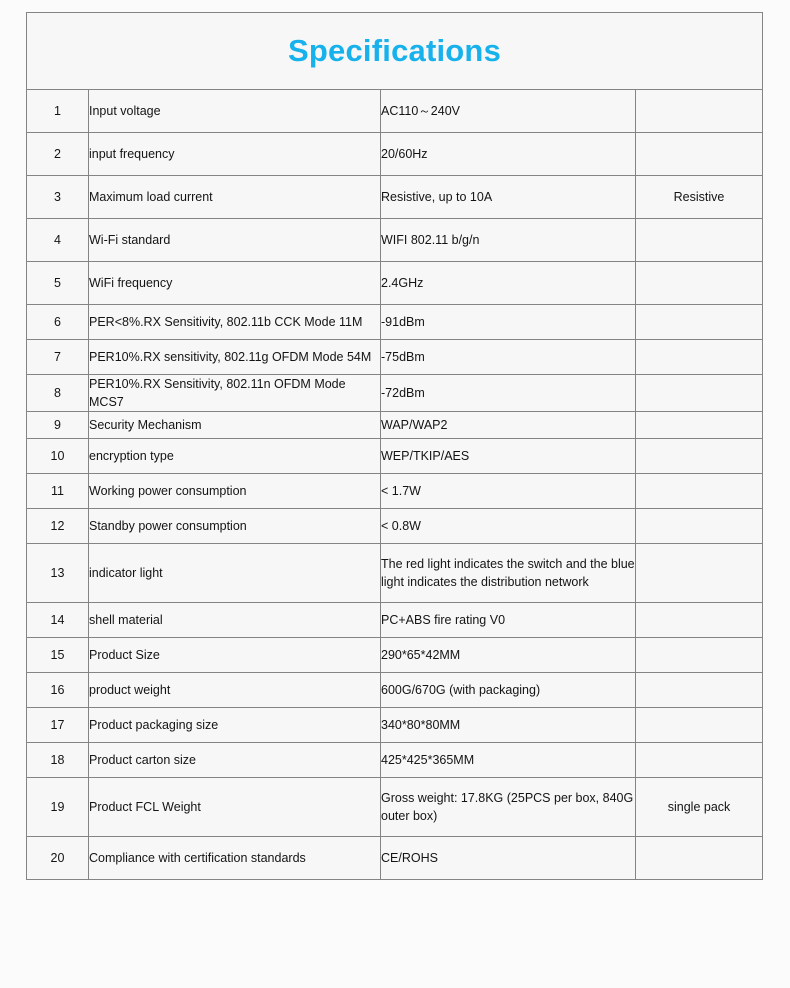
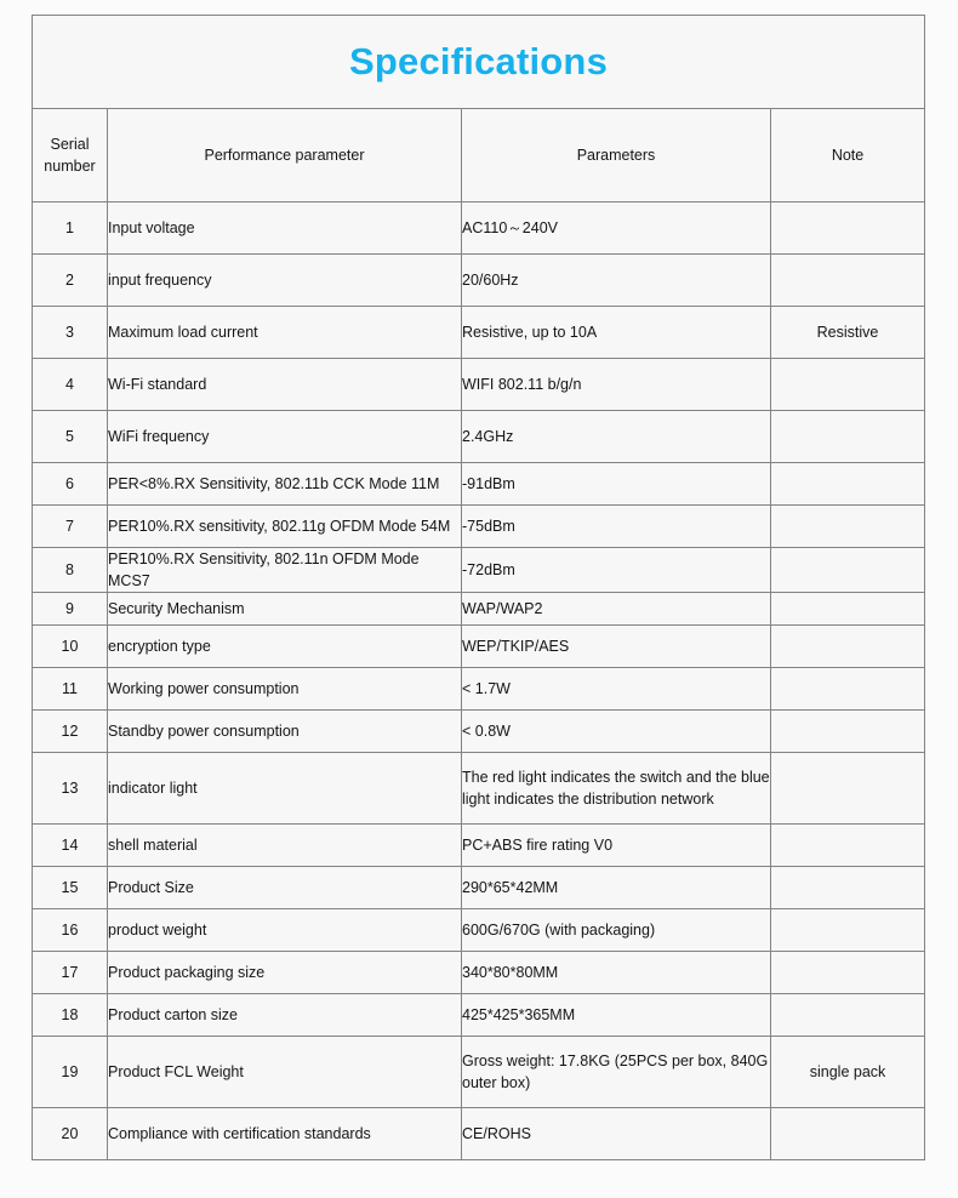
  Specifications
+ Serial number	Performance parameter	Parameters	Note
  1	Input voltage	AC110～240V
  2	input frequency	20/60Hz
  3	Maximum load current	Resistive, up to 10A	Resistive
  4	Wi-Fi standard	WIFI 802.11 b/g/n
  5	WiFi frequency	2.4GHz
  6	PER<8%.RX Sensitivity, 802.11b CCK Mode 11M	-91dBm
  7	PER10%.RX sensitivity, 802.11g OFDM Mode 54M	-75dBm
  8	PER10%.RX Sensitivity, 802.11n OFDM Mode MCS7	-72dBm
  9	Security Mechanism	WAP/WAP2
  10	encryption type	WEP/TKIP/AES
  11	Working power consumption	< 1.7W
  12	Standby power consumption	< 0.8W
  13	indicator light	The red light indicates the switch and the blue light indicates the distribution network
  14	shell material	PC+ABS fire rating V0
  15	Product Size	290*65*42MM
  16	product weight	600G/670G (with packaging)
  17	Product packaging size	340*80*80MM
  18	Product carton size	425*425*365MM
  19	Product FCL Weight	Gross weight: 17.8KG (25PCS per box, 840G outer box)	single pack
  20	Compliance with certification standards	CE/ROHS
